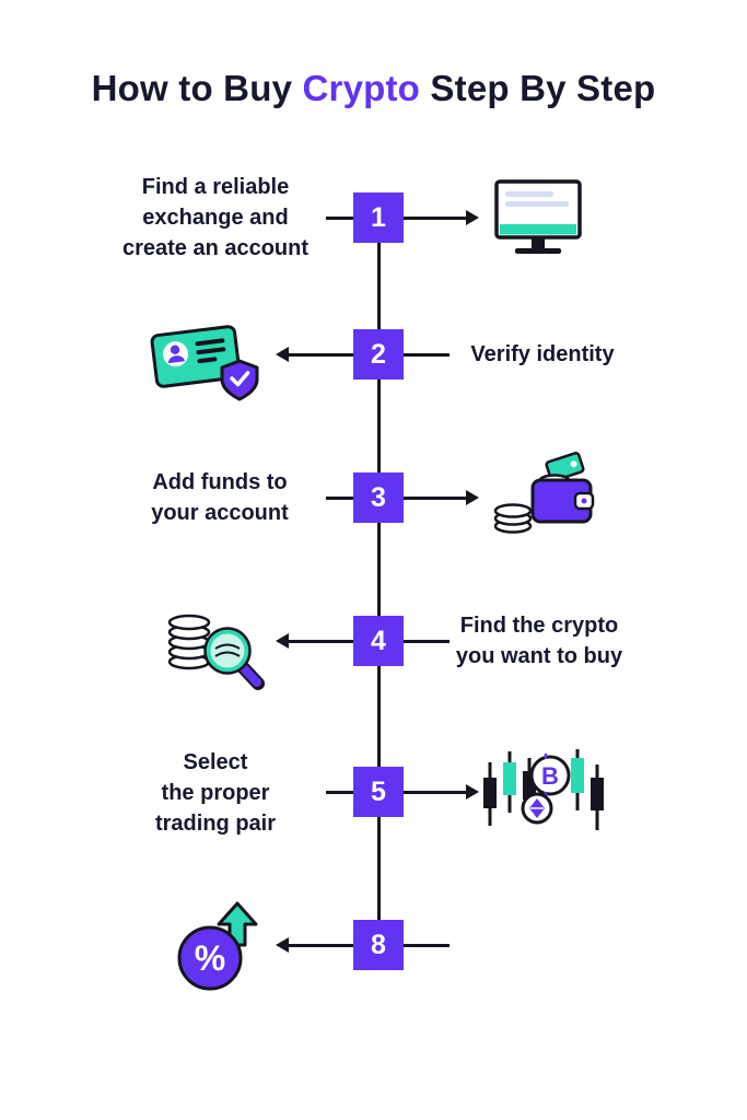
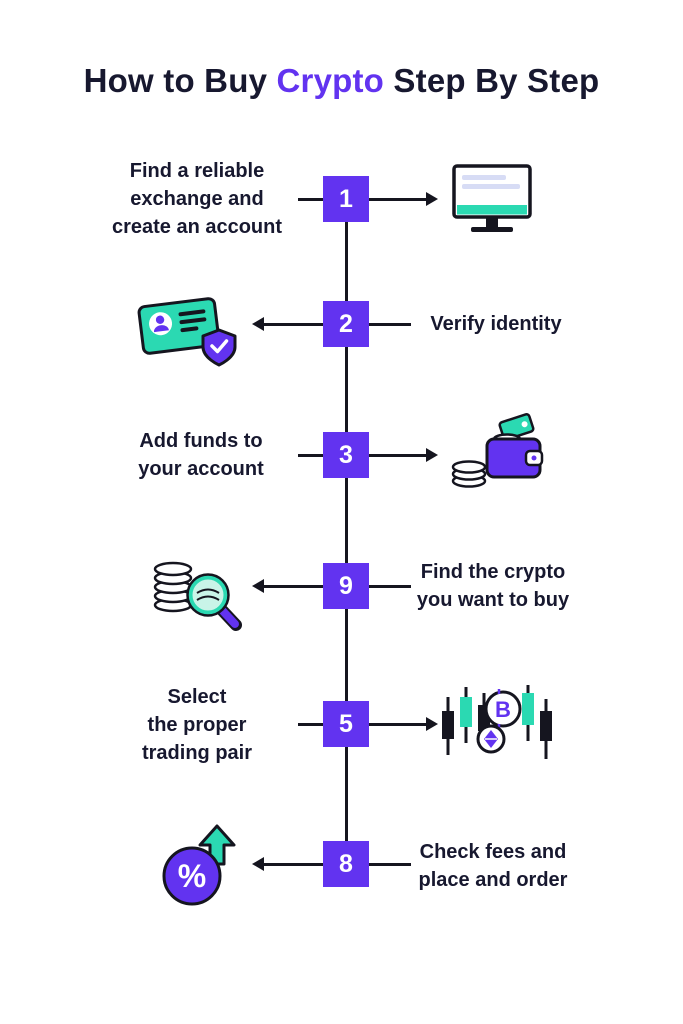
  How to Buy Crypto Step By Step
  Find a reliable
  exchange and
  create an account
  1
  2
  Verify identity
  Add funds to
  your account
  3
- 4
+ 9
  Find the crypto
  you want to buy
  Select
  the proper
  trading pair
  5
  B
  %
  8
+ Check fees and
+ place and order
